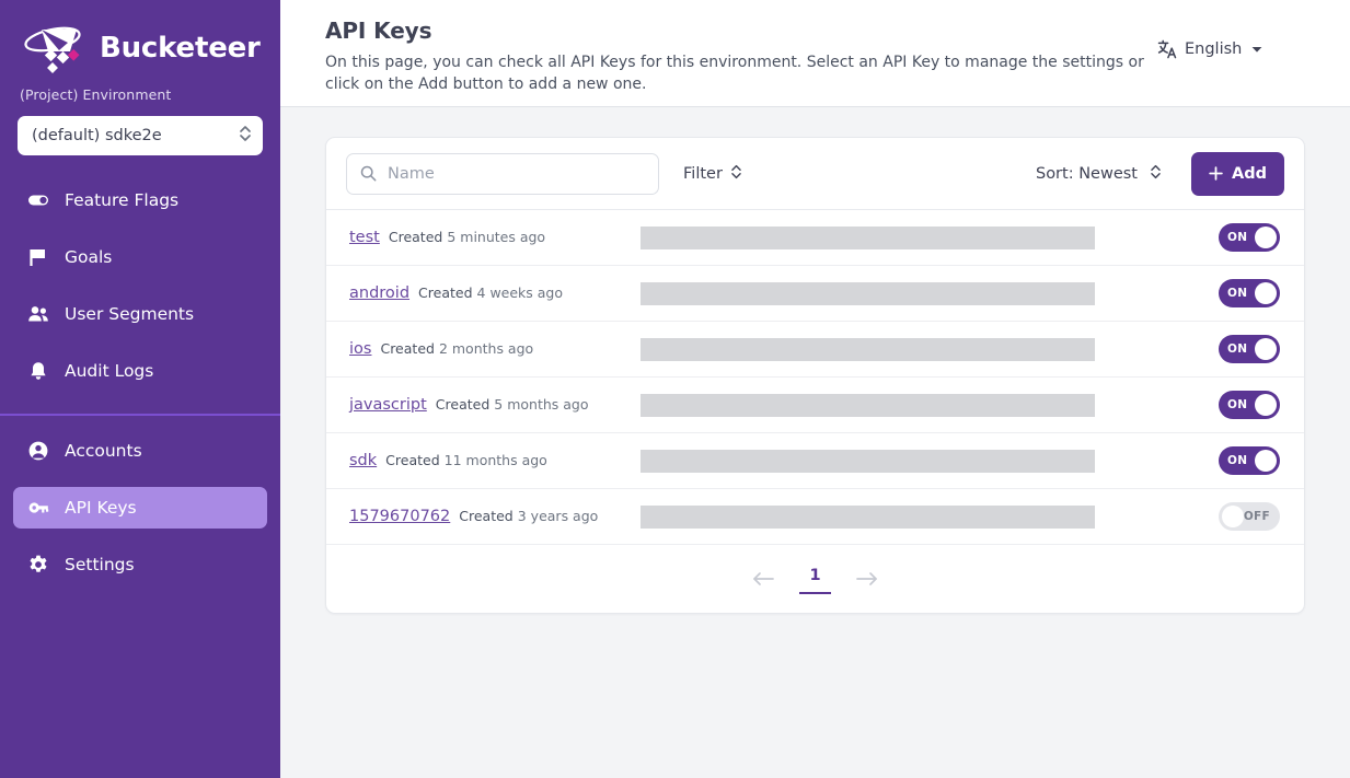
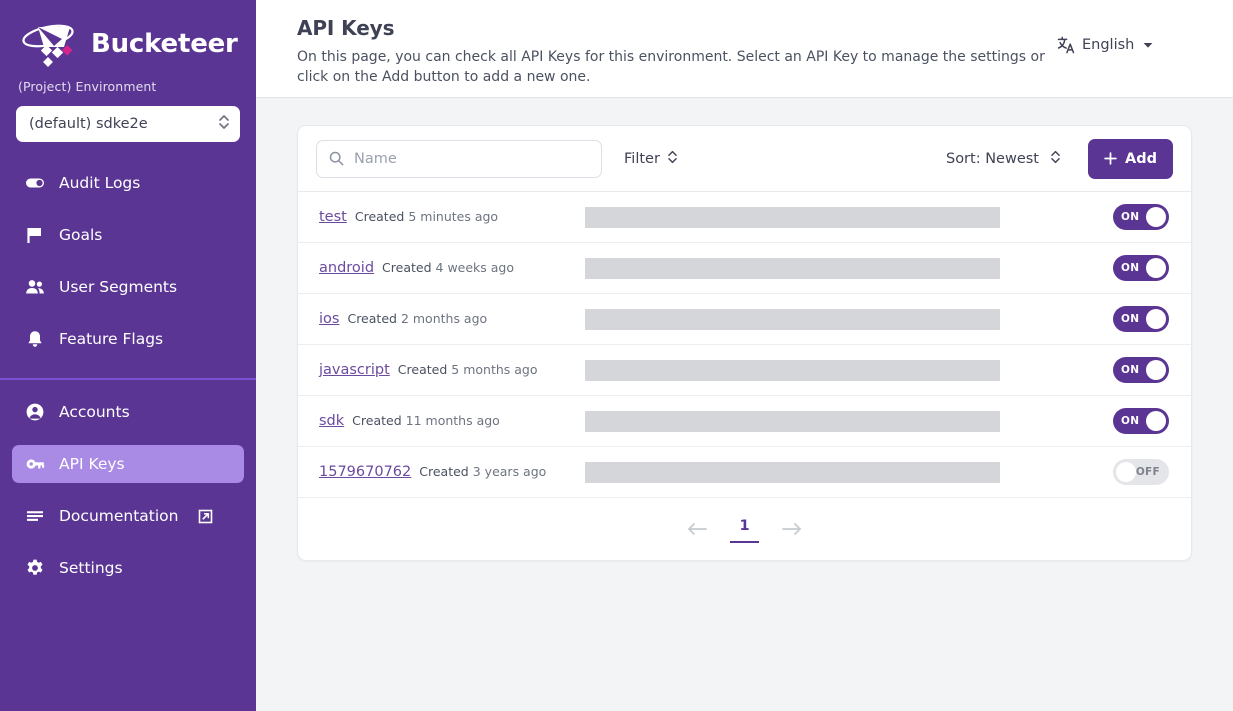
  Bucketeer
  (Project) Environment
  (default) sdke2e
- Feature Flags
+ Audit Logs
  Goals
  User Segments
- Audit Logs
+ Feature Flags
  Accounts
  API Keys
+ Documentation
  Settings
  API Keys
  On this page, you can check all API Keys for this environment. Select an API Key to manage the settings or click on the Add button to add a new one.
  English
  Name
  Filter
  Sort: Newest
  Add
  test
  Created
  5 minutes ago
  ON
  android
  Created
  4 weeks ago
  ON
  ios
  Created
  2 months ago
  ON
  javascript
  Created
  5 months ago
  ON
  sdk
  Created
  11 months ago
  ON
  1579670762
  Created
  3 years ago
  OFF
  1
